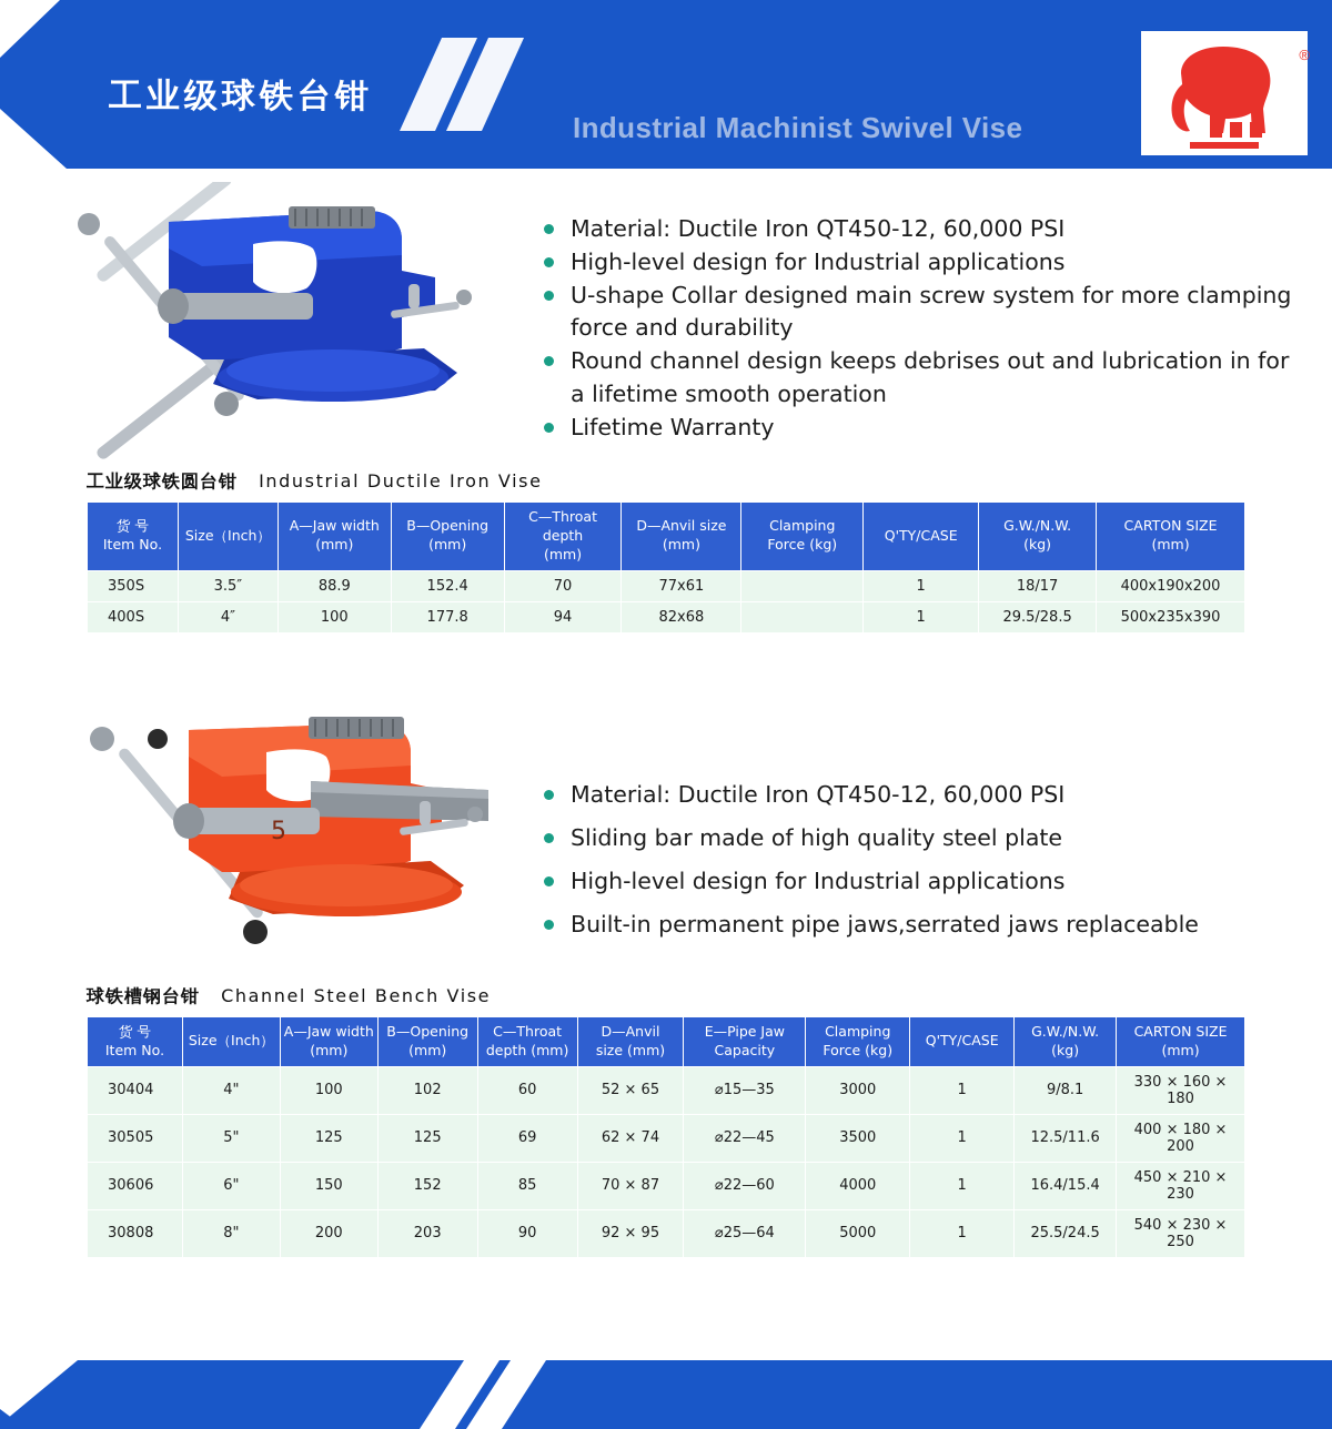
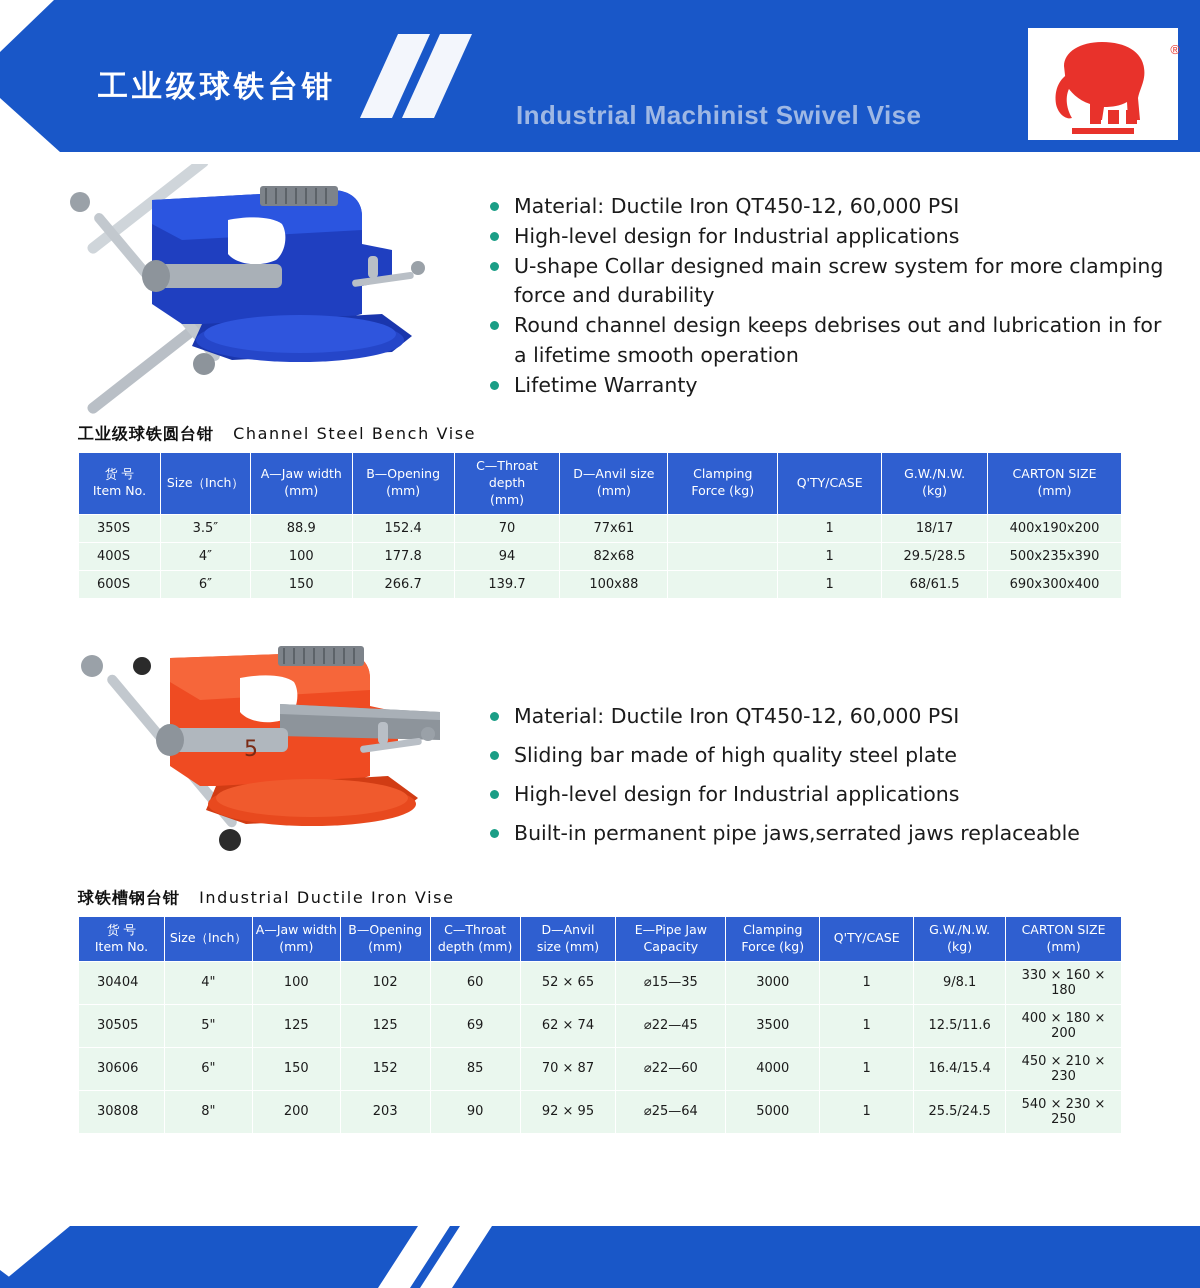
  工业级球铁台钳
  Industrial Machinist Swivel Vise
  ®
  Material: Ductile Iron QT450-12, 60,000 PSI
  High-level design for Industrial applications
  U-shape Collar designed main screw system for more clamping force and durability
  Round channel design keeps debrises out and lubrication in for a lifetime smooth operation
  Lifetime Warranty
- 工业级球铁圆台钳 Industrial Ductile Iron Vise
+ 工业级球铁圆台钳 Channel Steel Bench Vise
  货 号 Item No.	Size（Inch）	A—Jaw width (mm)	B—Opening (mm)	C—Throat depth (mm)	D—Anvil size (mm)	Clamping Force (kg)	Q'TY/CASE	G.W./N.W. (kg)	CARTON SIZE (mm)
  350S	3.5″	88.9	152.4	70	77x61		1	18/17	400x190x200
  400S	4″	100	177.8	94	82x68		1	29.5/28.5	500x235x390
+ 600S	6″	150	266.7	139.7	100x88		1	68/61.5	690x300x400
  5
  Material: Ductile Iron QT450-12, 60,000 PSI
  Sliding bar made of high quality steel plate
  High-level design for Industrial applications
  Built-in permanent pipe jaws,serrated jaws replaceable
- 球铁槽钢台钳 Channel Steel Bench Vise
+ 球铁槽钢台钳 Industrial Ductile Iron Vise
  货 号 Item No.	Size（Inch）	A—Jaw width (mm)	B—Opening (mm)	C—Throat depth (mm)	D—Anvil size (mm)	E—Pipe Jaw Capacity	Clamping Force (kg)	Q'TY/CASE	G.W./N.W. (kg)	CARTON SIZE (mm)
  30404	4"	100	102	60	52 × 65	⌀15—35	3000	1	9/8.1	330 × 160 × 180
  30505	5"	125	125	69	62 × 74	⌀22—45	3500	1	12.5/11.6	400 × 180 × 200
  30606	6"	150	152	85	70 × 87	⌀22—60	4000	1	16.4/15.4	450 × 210 × 230
  30808	8"	200	203	90	92 × 95	⌀25—64	5000	1	25.5/24.5	540 × 230 × 250
